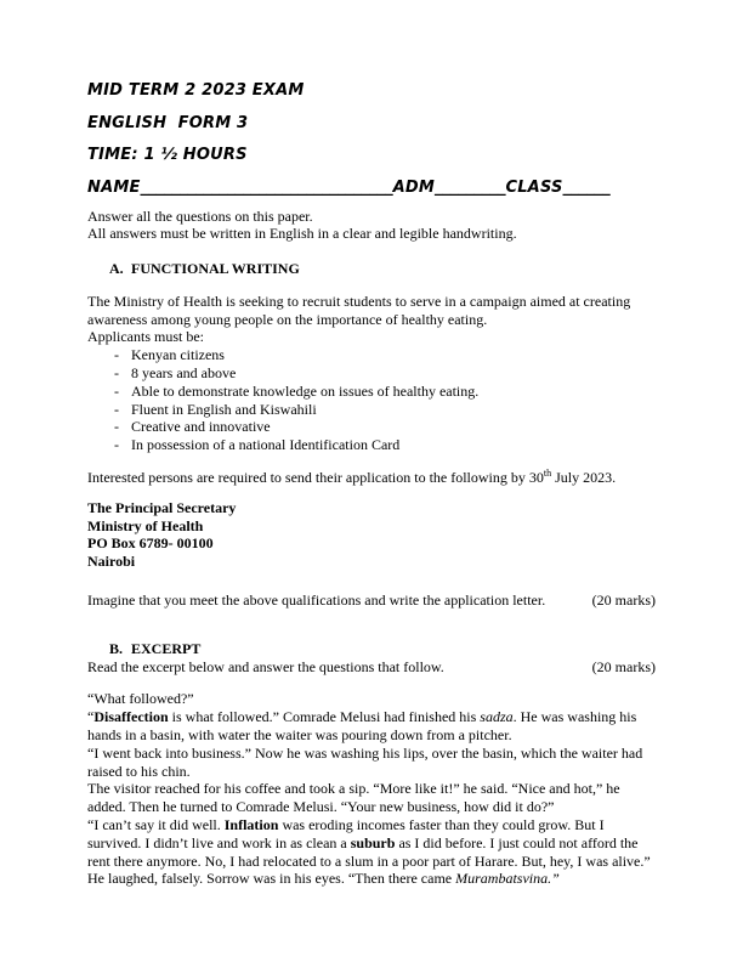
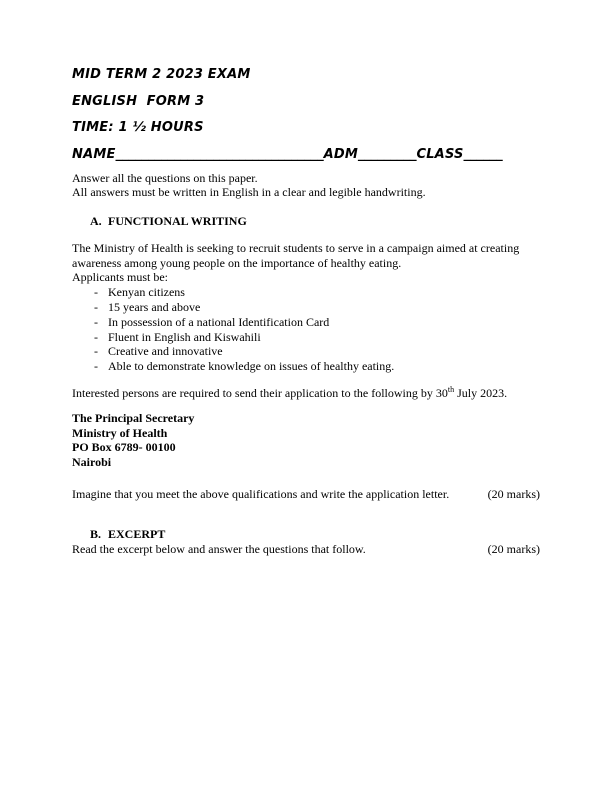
  MID TERM 2 2023 EXAM
  ENGLISH FORM 3
  TIME: 1 ½ HOURS
  NAME________________________________ADM_________CLASS______
  Answer all the questions on this paper.
  All answers must be written in English in a clear and legible handwriting.
  A.
  FUNCTIONAL WRITING
  The Ministry of Health is seeking to recruit students to serve in a campaign aimed at creating awareness among young people on the importance of healthy eating.
  Applicants must be:
  -
  Kenyan citizens
  -
- 8 years and above
+ 15 years and above
  -
- Able to demonstrate knowledge on issues of healthy eating.
+ In possession of a national Identification Card
  -
  Fluent in English and Kiswahili
  -
  Creative and innovative
  -
- In possession of a national Identification Card
+ Able to demonstrate knowledge on issues of healthy eating.
  Interested persons are required to send their application to the following by 30th July 2023.
  The Principal Secretary
  Ministry of Health
  PO Box 6789- 00100
  Nairobi
  Imagine that you meet the above qualifications and write the application letter.
  (20 marks)
  B.
  EXCERPT
  Read the excerpt below and answer the questions that follow.
  (20 marks)
- “What followed?”
- “Disaffection is what followed.” Comrade Melusi had finished his sadza. He was washing his hands in a basin, with water the waiter was pouring down from a pitcher.
- “I went back into business.” Now he was washing his lips, over the basin, which the waiter had raised to his chin.
- The visitor reached for his coffee and took a sip. “More like it!” he said. “Nice and hot,” he added. Then he turned to Comrade Melusi. “Your new business, how did it do?”
- “I can’t say it did well. Inflation was eroding incomes faster than they could grow. But I survived. I didn’t live and work in as clean a suburb as I did before. I just could not afford the rent there anymore. No, I had relocated to a slum in a poor part of Harare. But, hey, I was alive.” He laughed, falsely. Sorrow was in his eyes. “Then there came Murambatsvina.”
